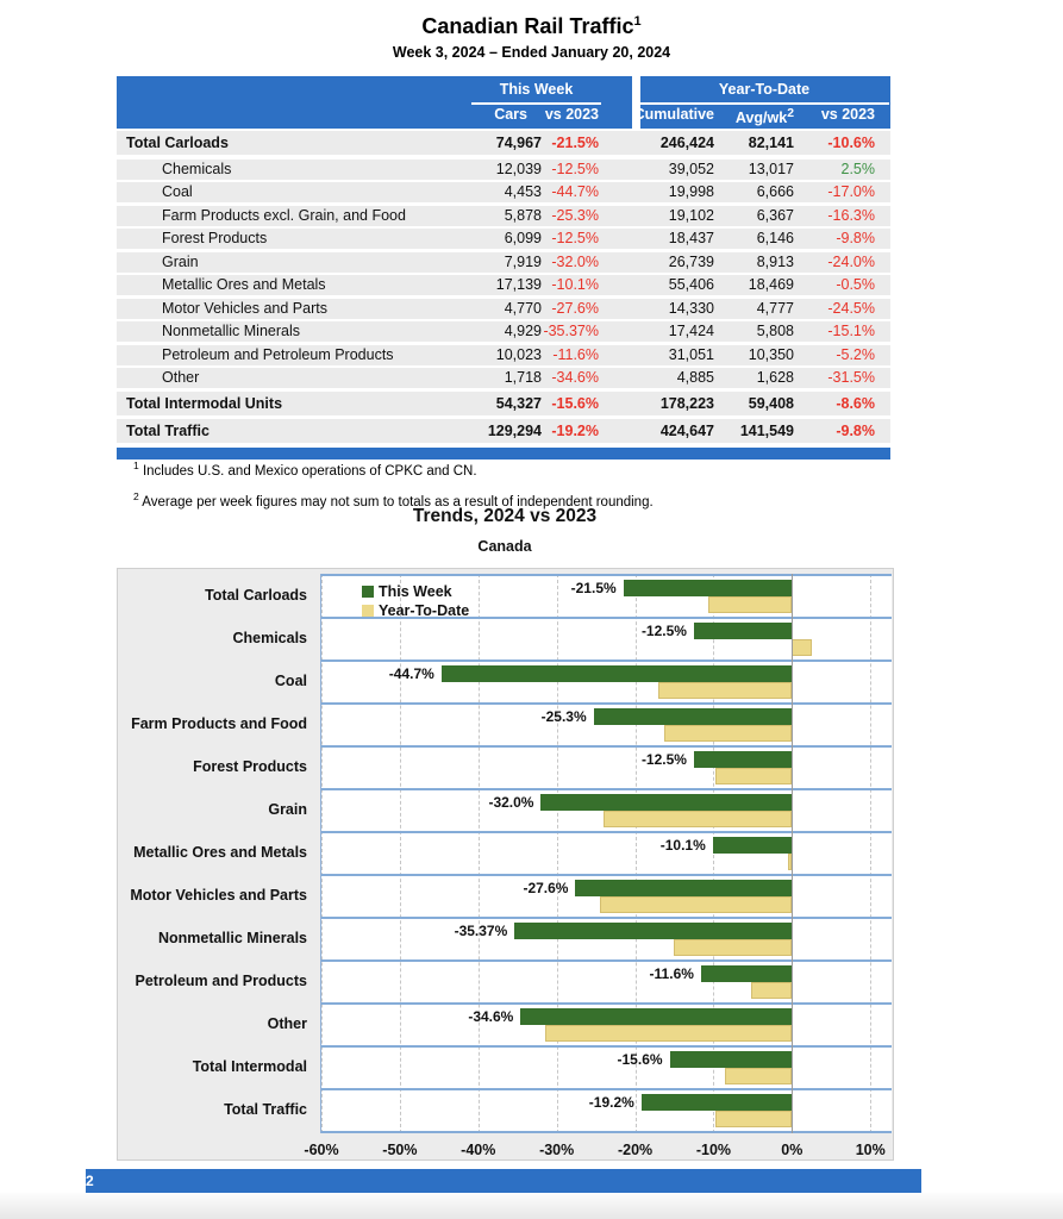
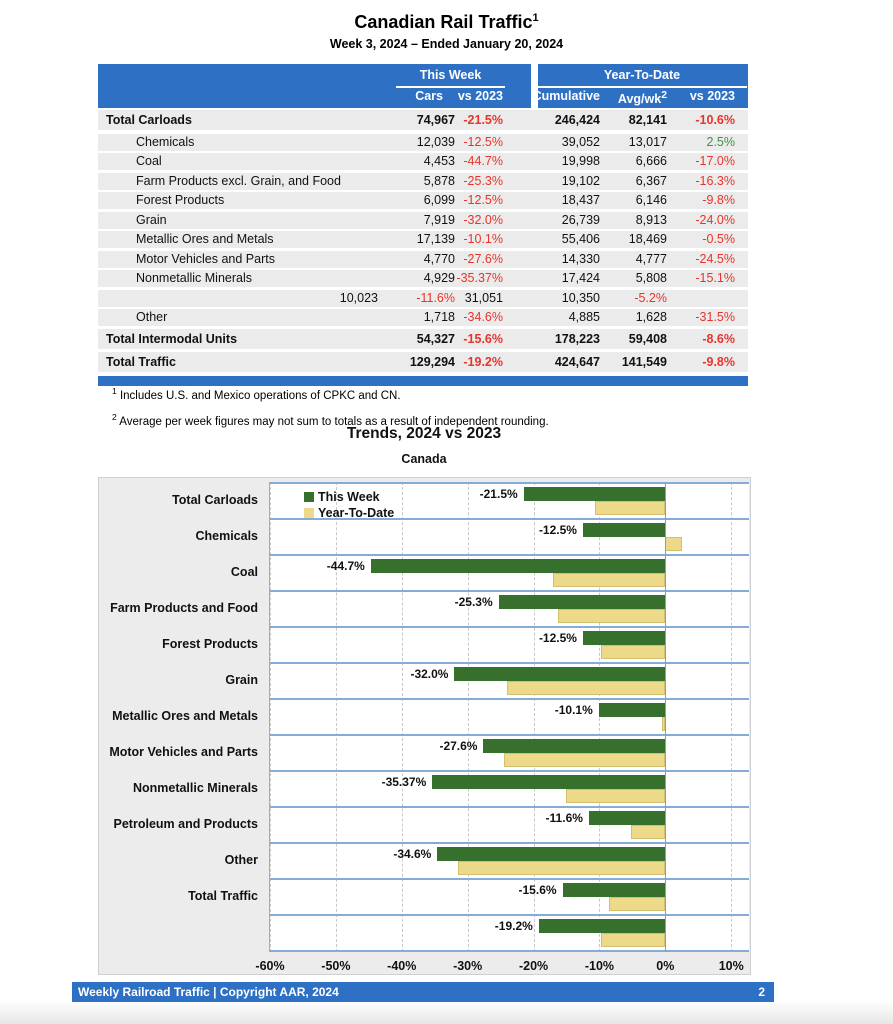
  Canadian Rail Traffic1
  Week 3, 2024 – Ended January 20, 2024
  This Week
  Year-To-Date
  Cars
  vs 2023
  umulative
  Avg/wk2
  vs 2023
  Total Carloads
  74,967
  -21.5%
  246,424
  82,141
  -10.6%
  Chemicals
  12,039
  -12.5%
  39,052
  13,017
  2.5%
  Coal
  4,453
  -44.7%
  19,998
  6,666
  -17.0%
  Farm Products excl. Grain, and Food
  5,878
  -25.3%
  19,102
  6,367
  -16.3%
  Forest Products
  6,099
  -12.5%
  18,437
  6,146
  -9.8%
  Grain
  7,919
  -32.0%
  26,739
  8,913
  -24.0%
  Metallic Ores and Metals
  17,139
  -10.1%
  55,406
  18,469
  -0.5%
  Motor Vehicles and Parts
  4,770
  -27.6%
  14,330
  4,777
  -24.5%
  Nonmetallic Minerals
  4,929
  -35.37%
  17,424
  5,808
  -15.1%
- Petroleum and Petroleum Products
  10,023
  -11.6%
  31,051
  10,350
  -5.2%
  Other
  1,718
  -34.6%
  4,885
  1,628
  -31.5%
  Total Intermodal Units
  54,327
  -15.6%
  178,223
  59,408
  -8.6%
  Total Traffic
  129,294
  -19.2%
  424,647
  141,549
  -9.8%
  1 Includes U.S. and Mexico operations of CPKC and CN.
  2 Average per week figures may not sum to totals as a result of independent rounding.
  Trends, 2024 vs 2023
  Canada
  Total Carloads
  Chemicals
  Coal
  Farm Products and Food
  Forest Products
  Grain
  Metallic Ores and Metals
  Motor Vehicles and Parts
  Nonmetallic Minerals
  Petroleum and Products
  Other
- Total Intermodal
  Total Traffic
  -21.5%
  -12.5%
  -44.7%
  -25.3%
  -12.5%
  -32.0%
  -10.1%
  -27.6%
  -35.37%
  -11.6%
  -34.6%
  -15.6%
  -19.2%
  This Week
  Year-To-Date
  -60%
  -50%
  -40%
  -30%
  -20%
  -10%
  0%
  10%
+ Weekly Railroad Traffic | Copyright AAR, 2024
  2
